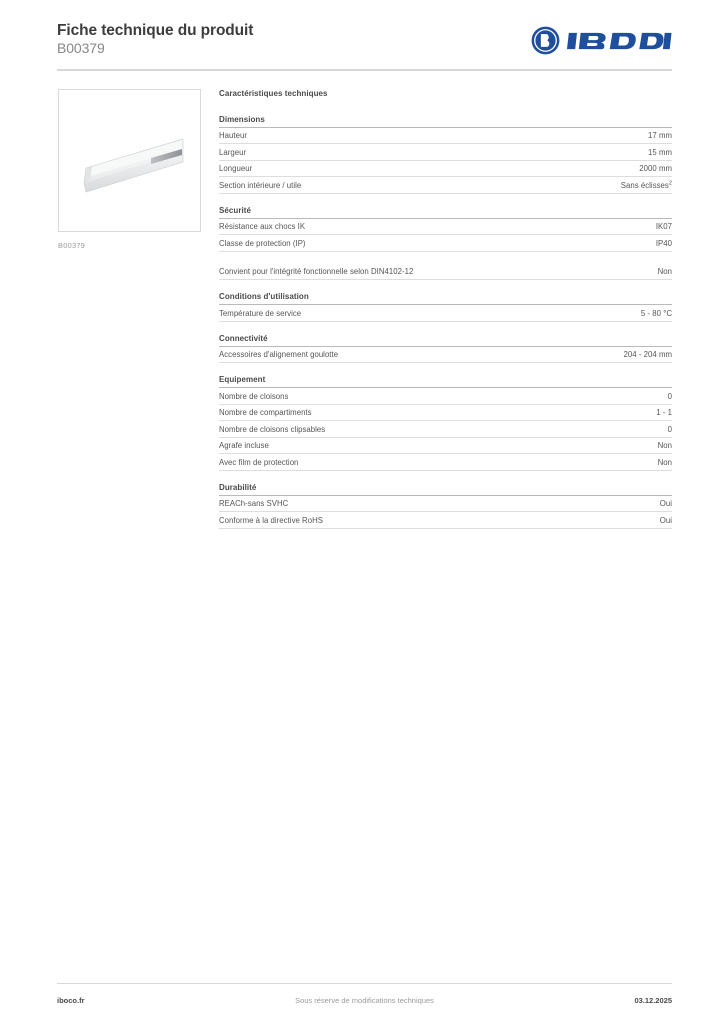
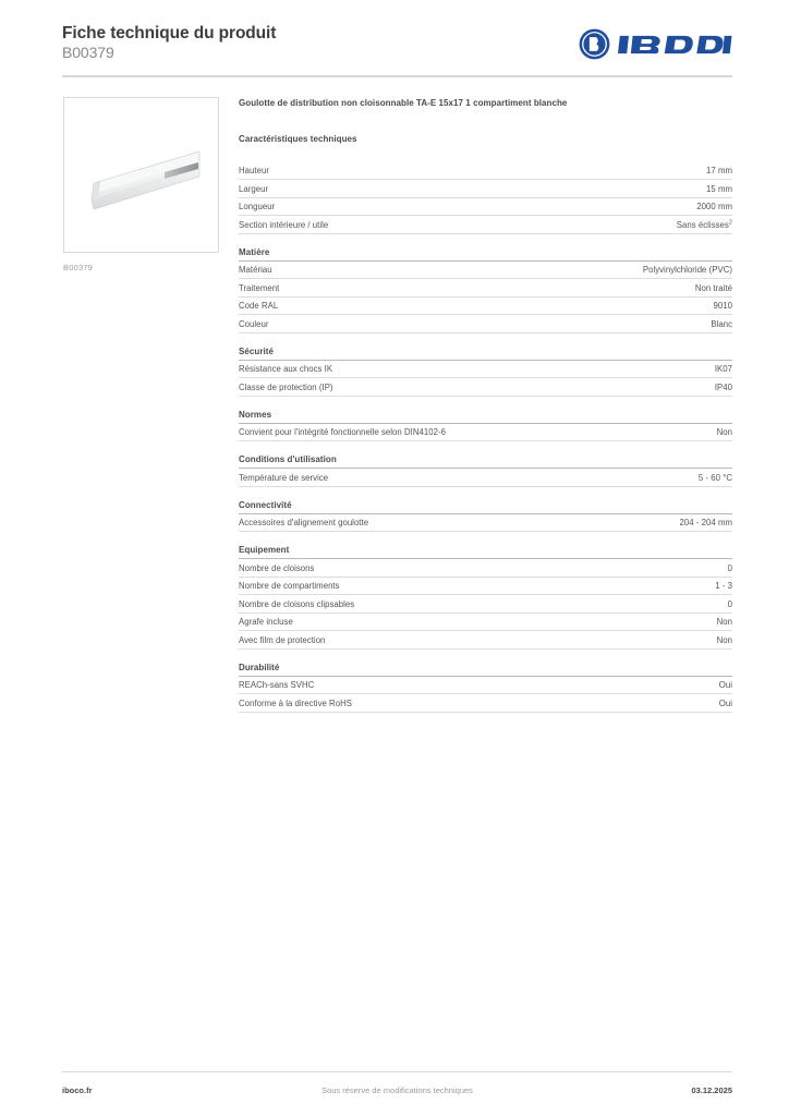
  Fiche technique du produit
  B00379
  B00379
+ Goulotte de distribution non cloisonnable TA-E 15x17 1 compartiment blanche
  Caractéristiques techniques
- Dimensions
  Hauteur
  17 mm
  Largeur
  15 mm
  Longueur
  2000 mm
  Section intérieure / utile
  Sans éclisses
+ Matière
+ Matériau
+ Polyvinylchloride (PVC)
+ Traitement
+ Non traité
+ Code RAL
+ 9010
+ Couleur
+ Blanc
  Sécurité
  Résistance aux chocs IK
  IK07
  Classe de protection (IP)
  IP40
+ Normes
- Convient pour l'intégrité fonctionnelle selon DIN4102-12
+ Convient pour l'intégrité fonctionnelle selon DIN4102-6
  Non
  Conditions d'utilisation
  Température de service
- 5 - 80 °C
+ 5 - 60 °C
  Connectivité
  Accessoires d'alignement goulotte
  204 - 204 mm
  Equipement
  Nombre de cloisons
  0
  Nombre de compartiments
- 1 - 1
+ 1 - 3
  Nombre de cloisons clipsables
  0
  Agrafe incluse
  Non
  Avec film de protection
  Non
  Durabilité
  REACh-sans SVHC
  Oui
  Conforme à la directive RoHS
  Oui
  iboco.fr
  Sous réserve de modifications techniques
  03.12.2025
